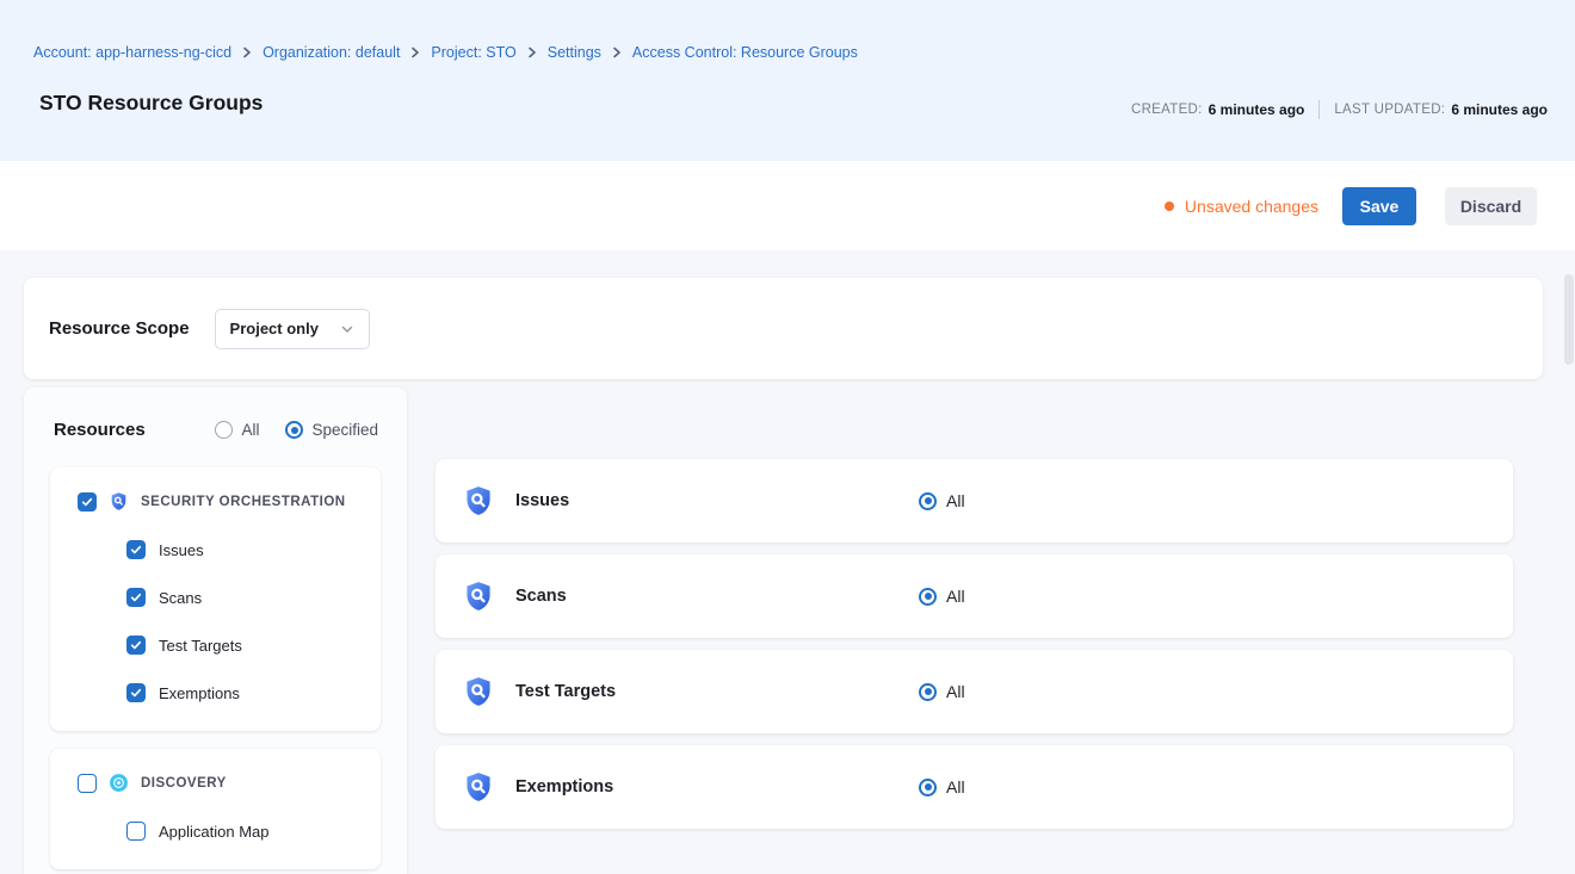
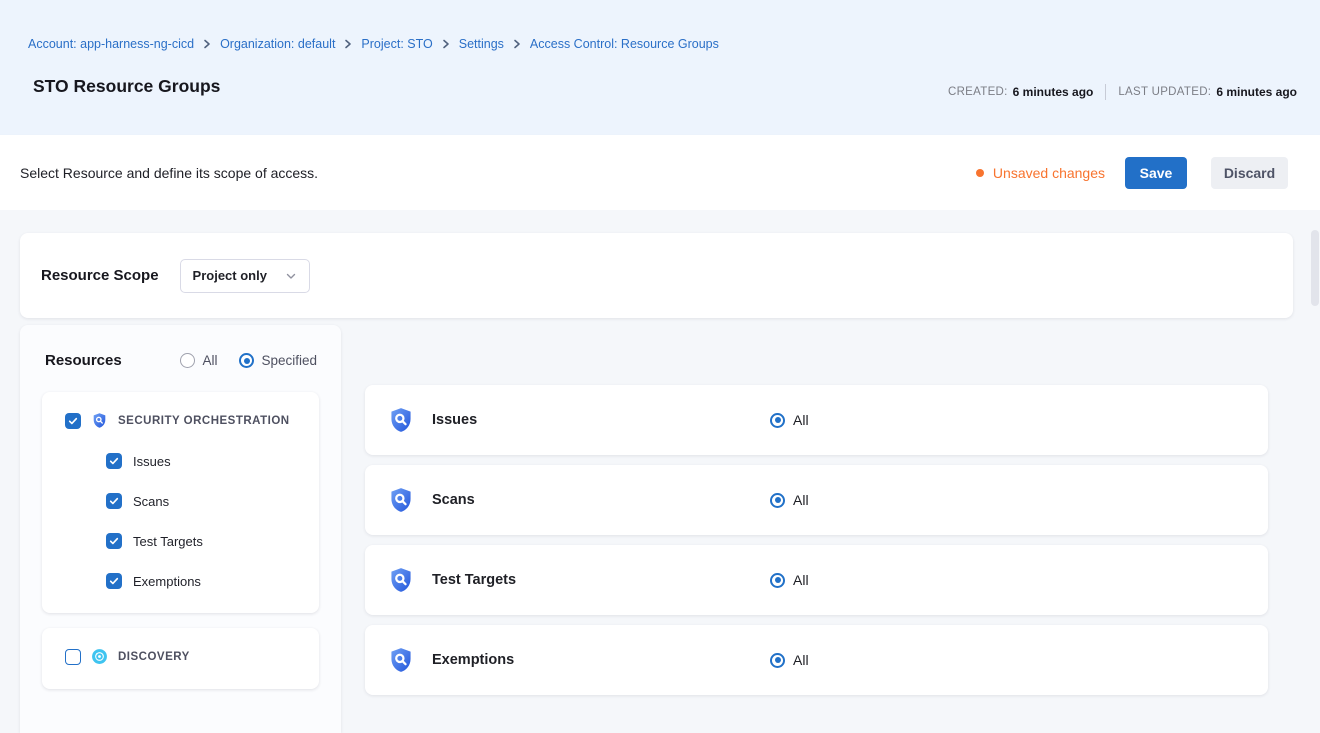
  Account: app-harness-ng-cicd
  Organization: default
  Project: STO
  Settings
  Access Control: Resource Groups
  STO Resource Groups
  CREATED:
  6 minutes ago
  LAST UPDATED:
  6 minutes ago
+ Select Resource and define its scope of access.
  Unsaved changes
  Save
  Discard
  Resource Scope
  Project only
  Resources
  All
  Specified
  SECURITY ORCHESTRATION
  Issues
  Scans
  Test Targets
  Exemptions
  DISCOVERY
- Application Map
  Issues
  All
  Scans
  All
  Test Targets
  All
  Exemptions
  All
